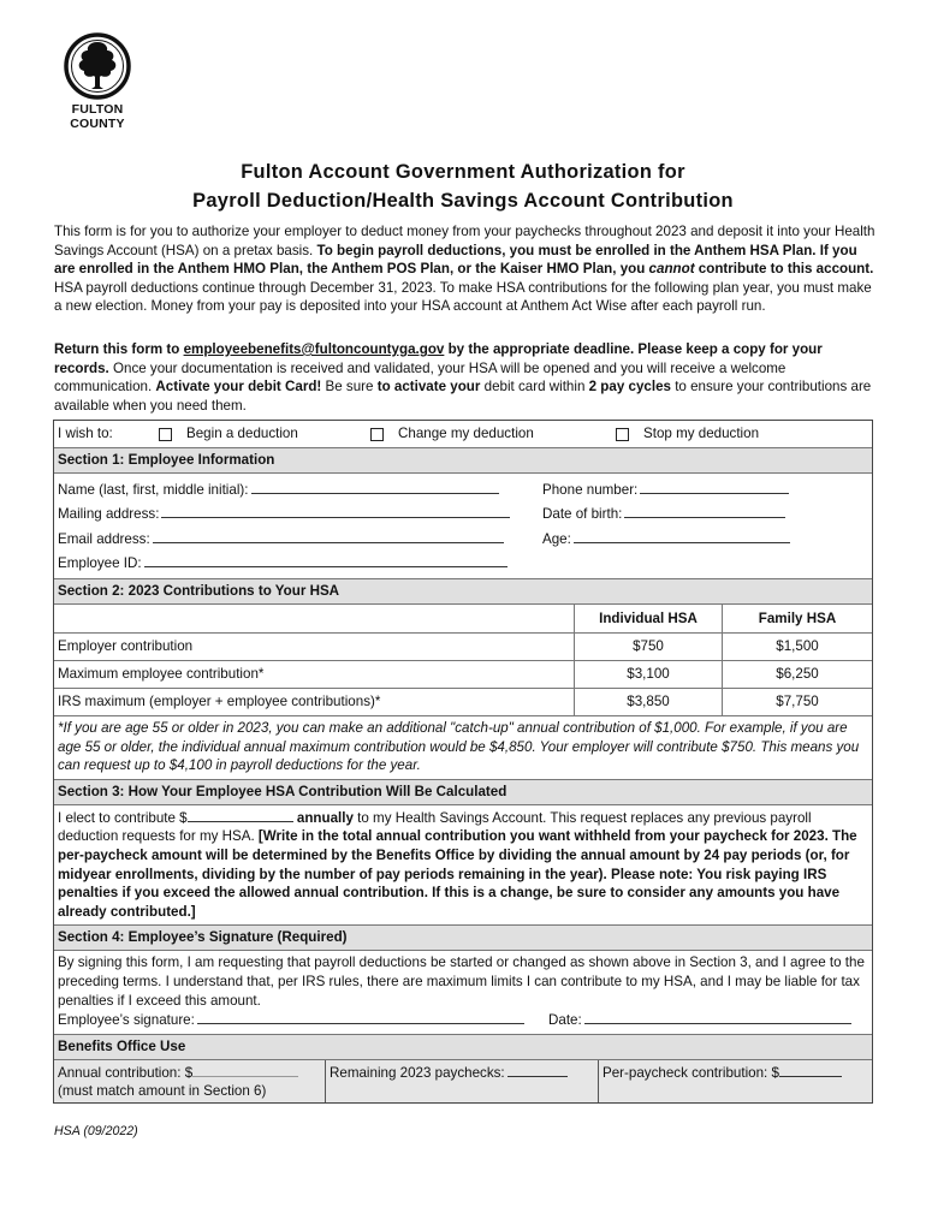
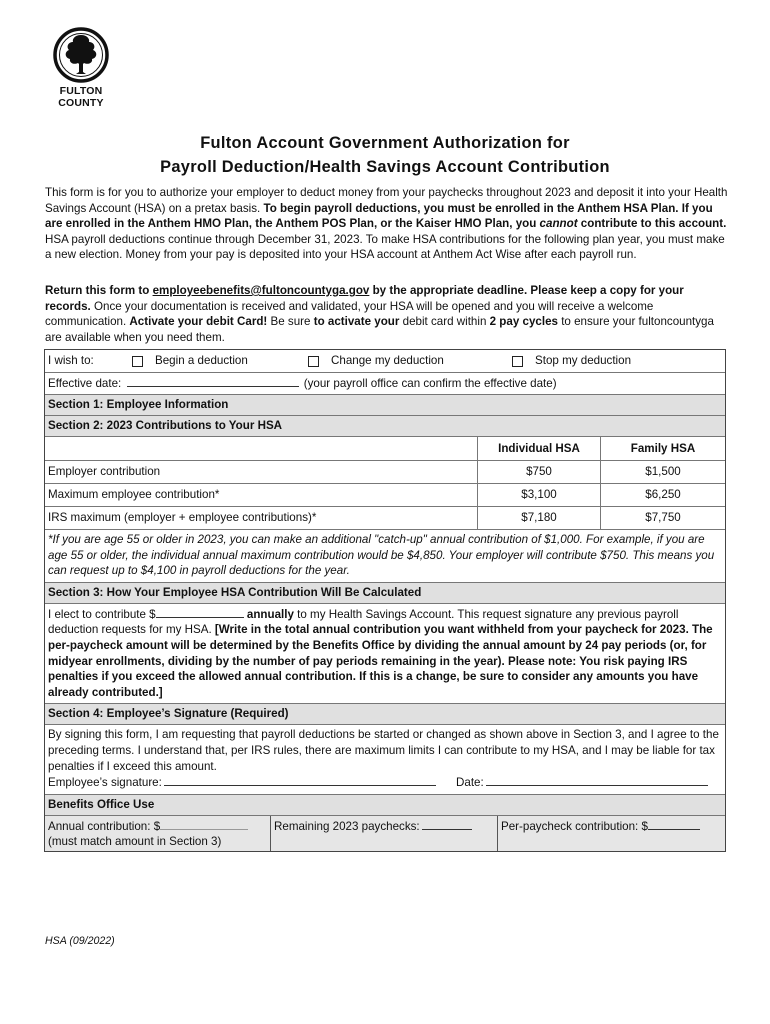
  FULTON
  COUNTY
  Fulton Account Government Authorization for
  Payroll Deduction/Health Savings Account Contribution
  This form is for you to authorize your employer to deduct money from your paychecks throughout 2023 and deposit it into your Health Savings Account (HSA) on a pretax basis. To begin payroll deductions, you must be enrolled in the Anthem HSA Plan. If you are enrolled in the Anthem HMO Plan, the Anthem POS Plan, or the Kaiser HMO Plan, you cannot contribute to this account. HSA payroll deductions continue through December 31, 2023. To make HSA contributions for the following plan year, you must make a new election. Money from your pay is deposited into your HSA account at Anthem Act Wise after each payroll run.
- Return this form to employeebenefits@fultoncountyga.gov by the appropriate deadline. Please keep a copy for your records. Once your documentation is received and validated, your HSA will be opened and you will receive a welcome communication. Activate your debit Card! Be sure to activate your debit card within 2 pay cycles to ensure your contributions are available when you need them.
+ Return this form to employeebenefits@fultoncountyga.gov by the appropriate deadline. Please keep a copy for your records. Once your documentation is received and validated, your HSA will be opened and you will receive a welcome communication. Activate your debit Card! Be sure to activate your debit card within 2 pay cycles to ensure your fultoncountyga are available when you need them.
  I wish to:
  Begin a deduction
  Change my deduction
  Stop my deduction
+ Effective date: (your payroll office can confirm the effective date)
  Section 1: Employee Information
- Name (last, first, middle initial):
- Phone number:
- Mailing address:
- Date of birth:
- Email address:
- Age:
- Employee ID:
  Section 2: 2023 Contributions to Your HSA
  	Individual HSA	Family HSA
  Employer contribution	$750	$1,500
  Maximum employee contribution*	$3,100	$6,250
- IRS maximum (employer + employee contributions)*	$3,850	$7,750
+ IRS maximum (employer + employee contributions)*	$7,180	$7,750
  *If you are age 55 or older in 2023, you can make an additional "catch-up" annual contribution of $1,000. For example, if you are age 55 or older, the individual annual maximum contribution would be $4,850. Your employer will contribute $750. This means you can request up to $4,100 in payroll deductions for the year.
  Section 3: How Your Employee HSA Contribution Will Be Calculated
- I elect to contribute $ annually to my Health Savings Account. This request replaces any previous payroll deduction requests for my HSA. [Write in the total annual contribution you want withheld from your paycheck for 2023. The per-paycheck amount will be determined by the Benefits Office by dividing the annual amount by 24 pay periods (or, for midyear enrollments, dividing by the number of pay periods remaining in the year). Please note: You risk paying IRS penalties if you exceed the allowed annual contribution. If this is a change, be sure to consider any amounts you have already contributed.]
+ I elect to contribute $ annually to my Health Savings Account. This request signature any previous payroll deduction requests for my HSA. [Write in the total annual contribution you want withheld from your paycheck for 2023. The per-paycheck amount will be determined by the Benefits Office by dividing the annual amount by 24 pay periods (or, for midyear enrollments, dividing by the number of pay periods remaining in the year). Please note: You risk paying IRS penalties if you exceed the allowed annual contribution. If this is a change, be sure to consider any amounts you have already contributed.]
  Section 4: Employee’s Signature (Required)
  By signing this form, I am requesting that payroll deductions be started or changed as shown above in Section 3, and I agree to the preceding terms. I understand that, per IRS rules, there are maximum limits I can contribute to my HSA, and I may be liable for tax penalties if I exceed this amount.
  Employee’s signature:
  Date:
  Benefits Office Use
  Annual contribution: $
- (must match amount in Section 6)
+ (must match amount in Section 3)
  Remaining 2023 paychecks:
  Per-paycheck contribution: $
  HSA (09/2022)
